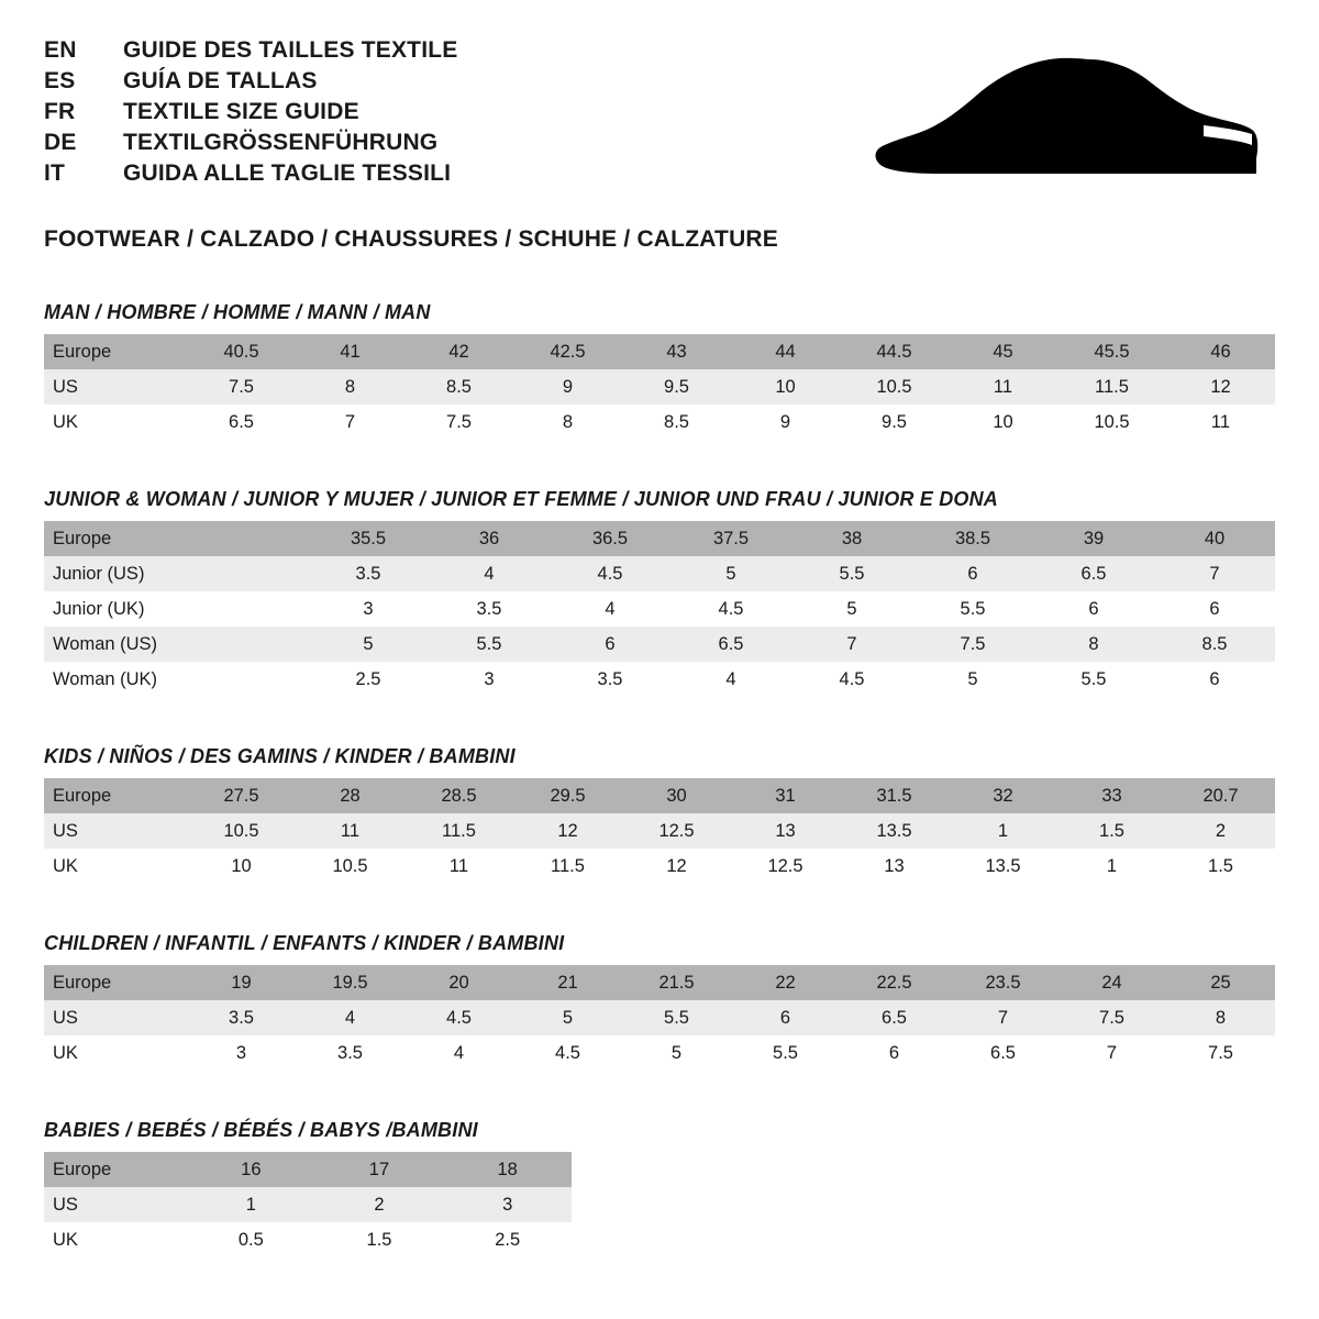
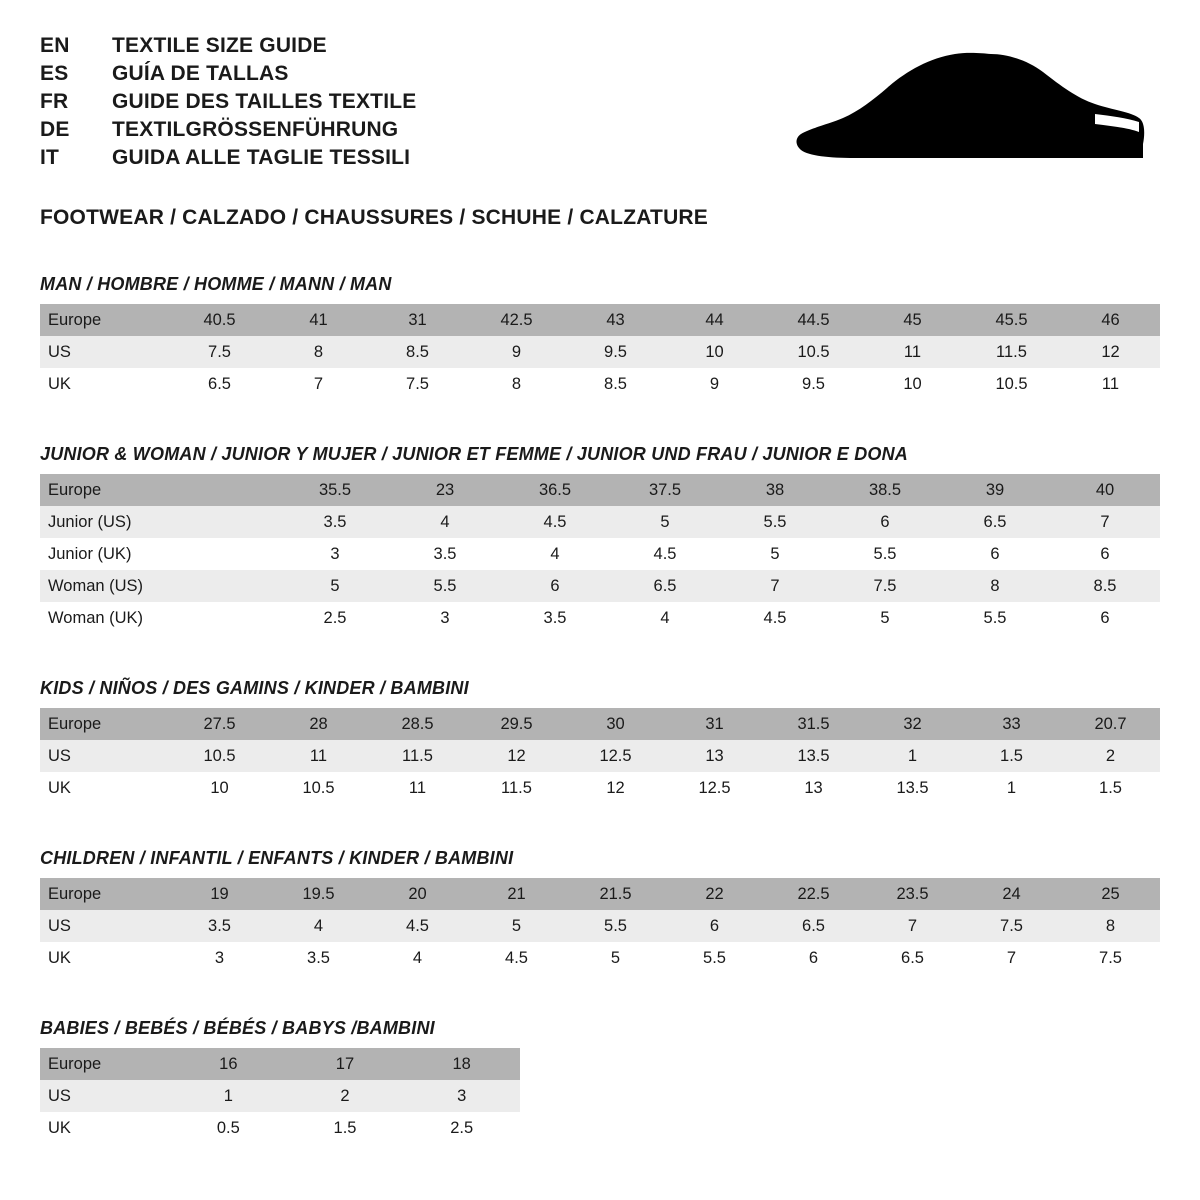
  EN
- GUIDE DES TAILLES TEXTILE
+ TEXTILE SIZE GUIDE
  ES
  GUÍA DE TALLAS
  FR
- TEXTILE SIZE GUIDE
+ GUIDE DES TAILLES TEXTILE
  DE
  TEXTILGRÖSSENFÜHRUNG
  IT
  GUIDA ALLE TAGLIE TESSILI
  FOOTWEAR / CALZADO / CHAUSSURES / SCHUHE / CALZATURE
  MAN / HOMBRE / HOMME / MANN / MAN
- Europe	40.5	41	42	42.5	43	44	44.5	45	45.5	46
+ Europe	40.5	41	31	42.5	43	44	44.5	45	45.5	46
  US	7.5	8	8.5	9	9.5	10	10.5	11	11.5	12
  UK	6.5	7	7.5	8	8.5	9	9.5	10	10.5	11
  JUNIOR & WOMAN / JUNIOR Y MUJER / JUNIOR ET FEMME / JUNIOR UND FRAU / JUNIOR E DONA
- Europe		35.5	36	36.5	37.5	38	38.5	39	40
+ Europe		35.5	23	36.5	37.5	38	38.5	39	40
  Junior (US)		3.5	4	4.5	5	5.5	6	6.5	7
  Junior (UK)		3	3.5	4	4.5	5	5.5	6	6
  Woman (US)		5	5.5	6	6.5	7	7.5	8	8.5
  Woman (UK)		2.5	3	3.5	4	4.5	5	5.5	6
  KIDS / NIÑOS / DES GAMINS / KINDER / BAMBINI
  Europe	27.5	28	28.5	29.5	30	31	31.5	32	33	20.7
  US	10.5	11	11.5	12	12.5	13	13.5	1	1.5	2
  UK	10	10.5	11	11.5	12	12.5	13	13.5	1	1.5
  CHILDREN / INFANTIL / ENFANTS / KINDER / BAMBINI
  Europe	19	19.5	20	21	21.5	22	22.5	23.5	24	25
  US	3.5	4	4.5	5	5.5	6	6.5	7	7.5	8
  UK	3	3.5	4	4.5	5	5.5	6	6.5	7	7.5
  BABIES / BEBÉS / BÉBÉS / BABYS /BAMBINI
  Europe	16	17	18
  US	1	2	3
  UK	0.5	1.5	2.5
